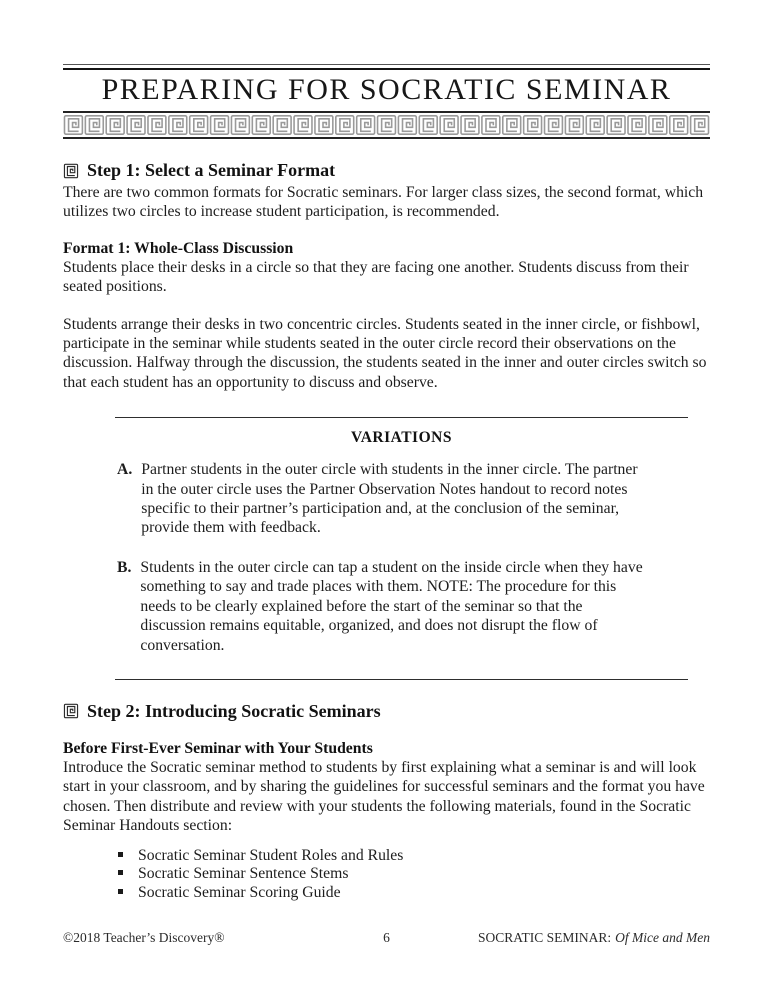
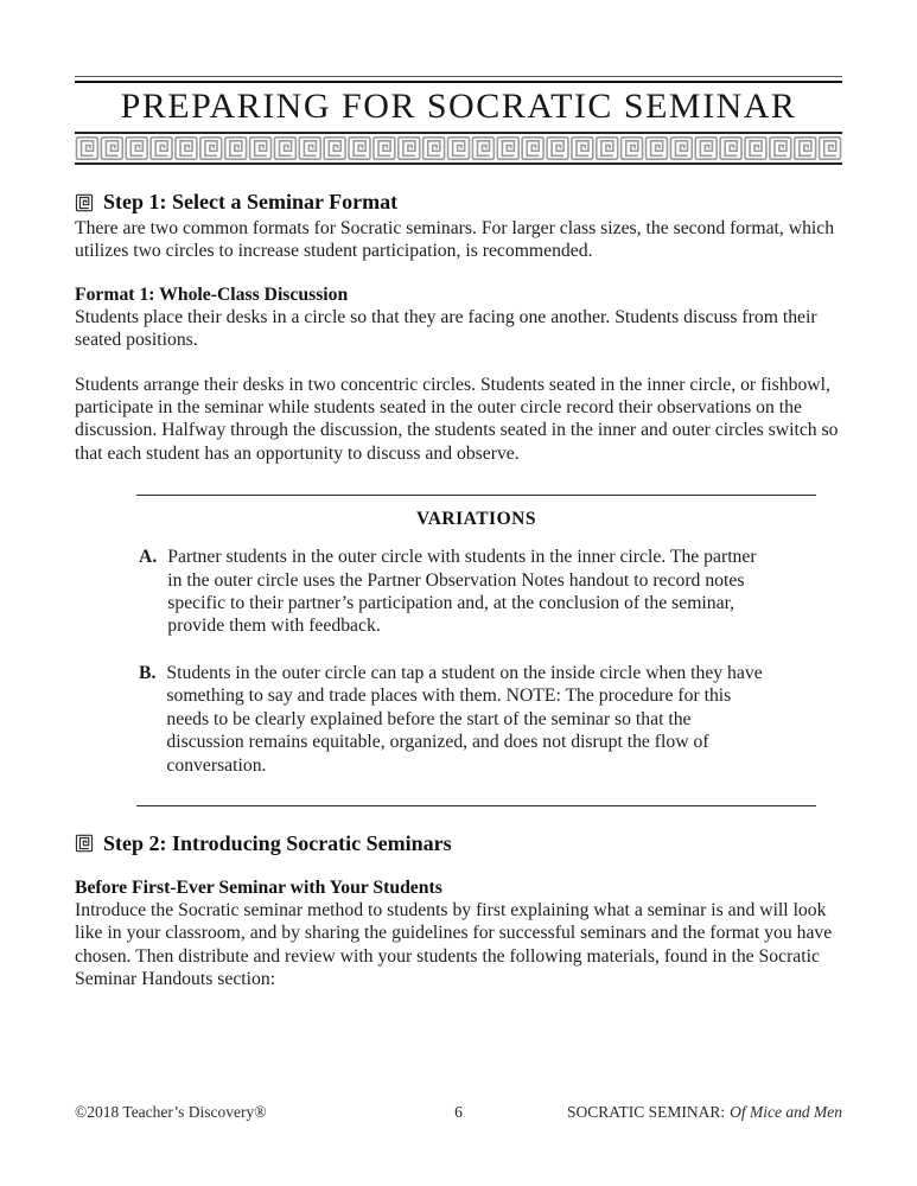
  PREPARING FOR SOCRATIC SEMINAR
  Step 1: Select a Seminar Format
  There are two common formats for Socratic seminars. For larger class sizes, the second format, which utilizes two circles to increase student participation, is recommended.
  Format 1: Whole-Class Discussion
  Students place their desks in a circle so that they are facing one another. Students discuss from their seated positions.
  Students arrange their desks in two concentric circles. Students seated in the inner circle, or fishbowl, participate in the seminar while students seated in the outer circle record their observations on the discussion. Halfway through the discussion, the students seated in the inner and outer circles switch so that each student has an opportunity to discuss and observe.
  VARIATIONS
  A.
  Partner students in the outer circle with students in the inner circle. The partner in the outer circle uses the Partner Observation Notes handout to record notes specific to their partner’s participation and, at the conclusion of the seminar, provide them with feedback.
  B.
  Students in the outer circle can tap a student on the inside circle when they have something to say and trade places with them. NOTE: The procedure for this needs to be clearly explained before the start of the seminar so that the discussion remains equitable, organized, and does not disrupt the flow of conversation.
  Step 2: Introducing Socratic Seminars
  Before First-Ever Seminar with Your Students
- Introduce the Socratic seminar method to students by first explaining what a seminar is and will look start in your classroom, and by sharing the guidelines for successful seminars and the format you have chosen. Then distribute and review with your students the following materials, found in the Socratic Seminar Handouts section:
+ Introduce the Socratic seminar method to students by first explaining what a seminar is and will look like in your classroom, and by sharing the guidelines for successful seminars and the format you have chosen. Then distribute and review with your students the following materials, found in the Socratic Seminar Handouts section:
- Socratic Seminar Student Roles and Rules
- Socratic Seminar Sentence Stems
- Socratic Seminar Scoring Guide
  ©2018 Teacher’s Discovery®
  6
  SOCRATIC SEMINAR: Of Mice and Men
